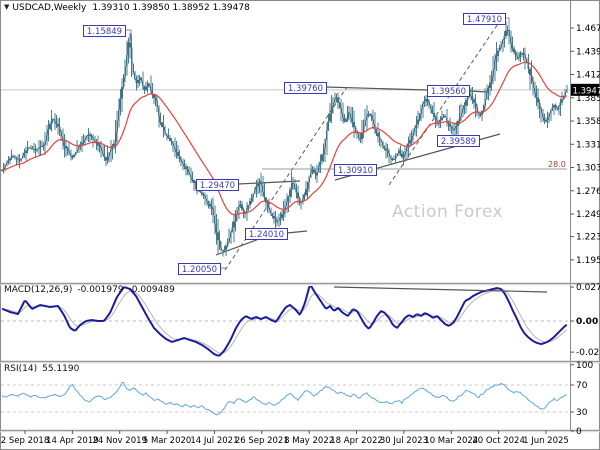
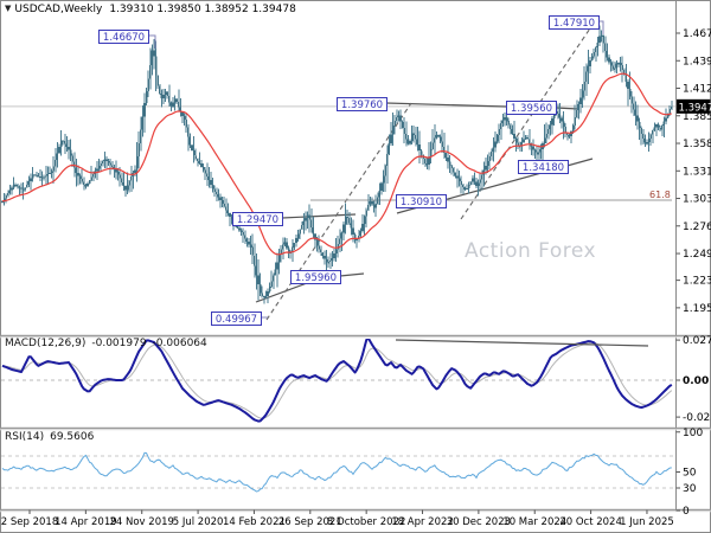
- 1.15849
+ 1.46670
  1.47910
  1.39760
  1.39560
- 2.39589
+ 1.34180
  1.30910
  1.29470
- 1.24010
+ 1.95960
- 1.20050
+ 0.49967
  1.467
  1.439
  1.412
  1.385
  1.358
  1.331
  1.303
  1.276
  1.249
  1.223
  1.195
  0.027
  0.00
  100
- 70
+ 50
  30
  0
  1.394
  2 Sep 2018
  14 Apr 2019
  24 Nov 2019
- 5 Mar 2020
+ 5 Jul 2020
- 14 Jul 2021
+ 14 Feb 2021
  26 Sep 2021
- 8 May 2022
+ 8 October 2022
  18 Apr 2022
- 30 Jul 2023
+ 30 Dec 2023
  10 Mar 2024
  20 Oct 2024
  1 Jun 2025
  ▼ USDCAD,Weekly 1.39310 1.39850 1.38952 1.39478
- MACD(12,26,9) -0.001979 -0.009489
+ MACD(12,26,9) -0.001979 -0.006064
- RSI(14) 55.1190
+ RSI(14) 69.5606
  Action Forex
- 28.0
+ 61.8
